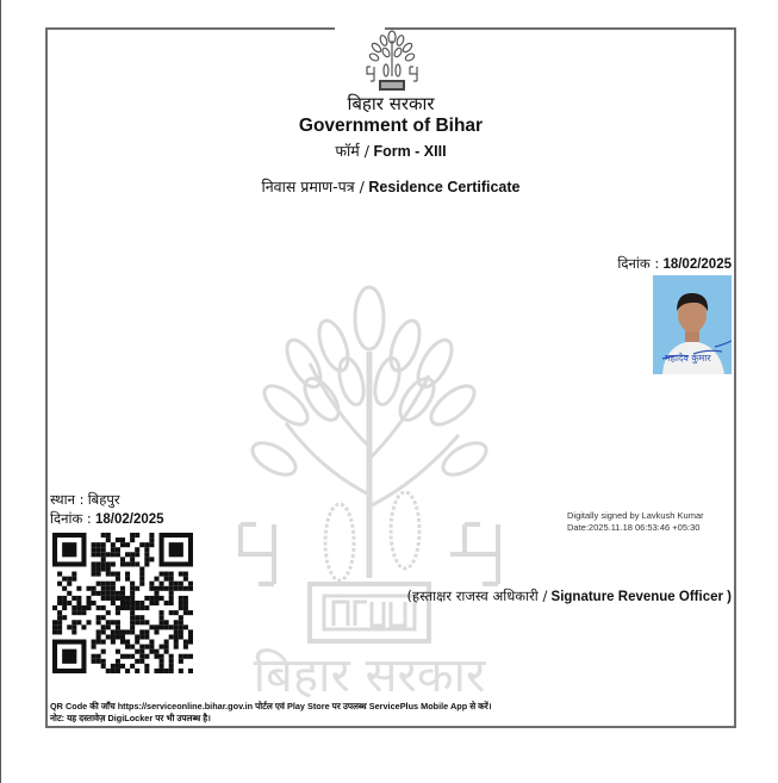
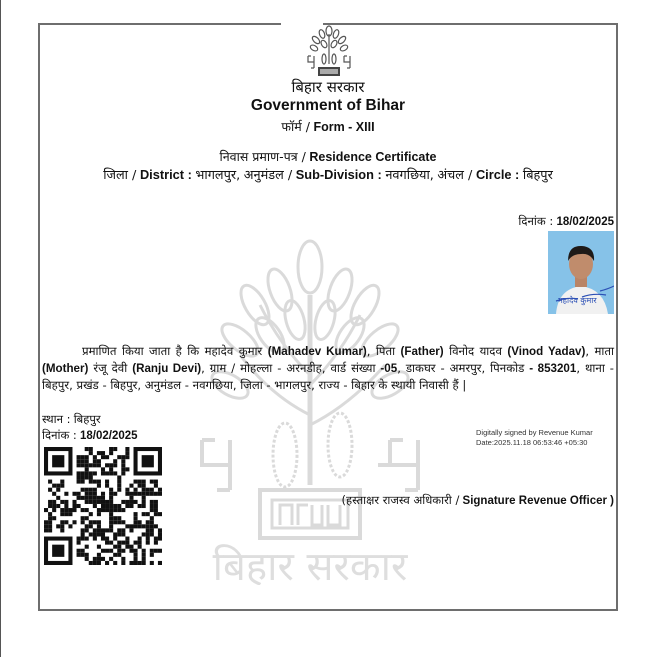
  बिहार सरकार
  बिहार सरकार
  Government of Bihar
  फॉर्म / Form - XIII
  निवास प्रमाण-पत्र / Residence Certificate
+ जिला / District : भागलपुर, अनुमंडल / Sub-Division : नवगछिया, अंचल / Circle : बिहपुर
  दिनांक : 18/02/2025
  महादेव कुमार
+ प्रमाणित किया जाता है कि महादेव कुमार (Mahadev Kumar), पिता (Father) विनोद यादव (Vinod Yadav), माता (Mother) रंजू देवी (Ranju Devi), ग्राम / मोहल्ला - अरनडीह, वार्ड संख्या -05, डाकघर - अमरपुर, पिनकोड - 853201, थाना - बिहपुर, प्रखंड - बिहपुर, अनुमंडल - नवगछिया, जिला - भागलपुर, राज्य - बिहार के स्थायी निवासी हैं |
  स्थान : बिहपुर
  दिनांक : 18/02/2025
- Digitally signed by Lavkush Kumar
+ Digitally signed by Revenue Kumar
  Date:2025.11.18 06:53:46 +05:30
  (हस्ताक्षर राजस्व अधिकारी / Signature Revenue Officer )
- QR Code की जाँच https://serviceonline.bihar.gov.in पोर्टल एवं Play Store पर उपलब्ध ServicePlus Mobile App से करें।
- नोट: यह दस्तावेज़ DigiLocker पर भी उपलब्ध है।
